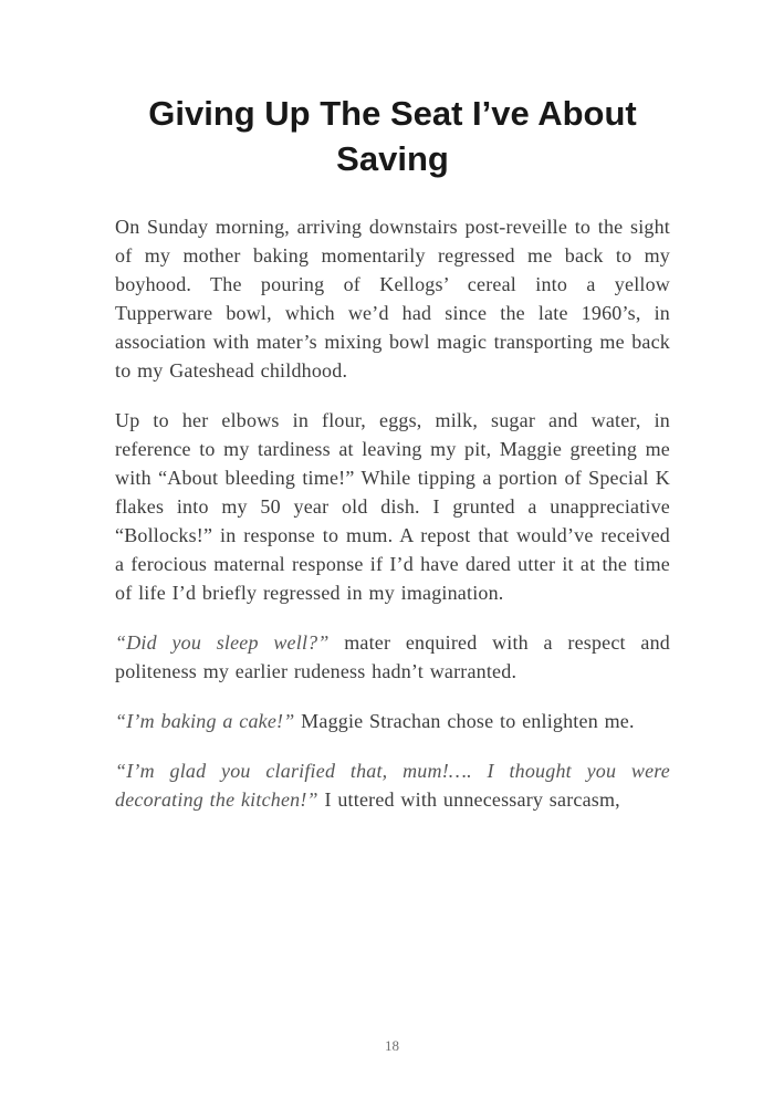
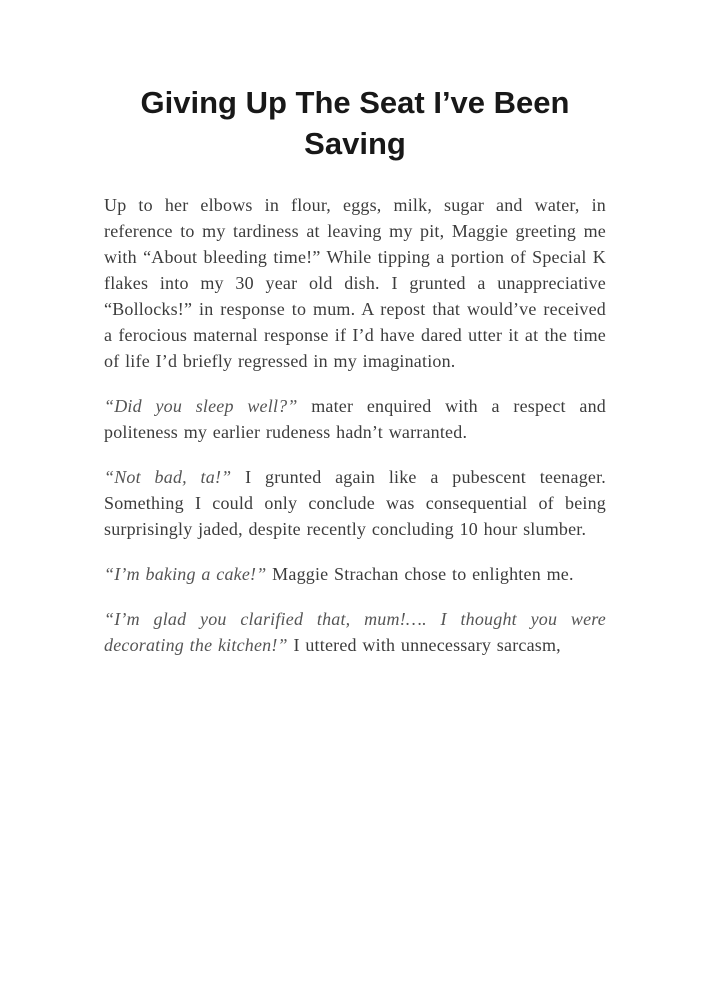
- Giving Up The Seat I’ve About Saving
+ Giving Up The Seat I’ve Been Saving
- On Sunday morning, arriving downstairs post-reveille to the sight of my mother baking momentarily regressed me back to my boyhood. The pouring of Kellogs’ cereal into a yellow Tupperware bowl, which we’d had since the late 1960’s, in association with mater’s mixing bowl magic transporting me back to my Gateshead childhood.
- Up to her elbows in flour, eggs, milk, sugar and water, in reference to my tardiness at leaving my pit, Maggie greeting me with “About bleeding time!” While tipping a portion of Special K flakes into my 50 year old dish. I grunted a unappreciative “Bollocks!” in response to mum. A repost that would’ve received a ferocious maternal response if I’d have dared utter it at the time of life I’d briefly regressed in my imagination.
+ Up to her elbows in flour, eggs, milk, sugar and water, in reference to my tardiness at leaving my pit, Maggie greeting me with “About bleeding time!” While tipping a portion of Special K flakes into my 30 year old dish. I grunted a unappreciative “Bollocks!” in response to mum. A repost that would’ve received a ferocious maternal response if I’d have dared utter it at the time of life I’d briefly regressed in my imagination.
  “Did you sleep well?” mater enquired with a respect and politeness my earlier rudeness hadn’t warranted.
+ “Not bad, ta!” I grunted again like a pubescent teenager. Something I could only conclude was consequential of being surprisingly jaded, despite recently concluding 10 hour slumber.
  “I’m baking a cake!” Maggie Strachan chose to enlighten me.
  “I’m glad you clarified that, mum!…. I thought you were decorating the kitchen!” I uttered with unnecessary sarcasm,
- 18
